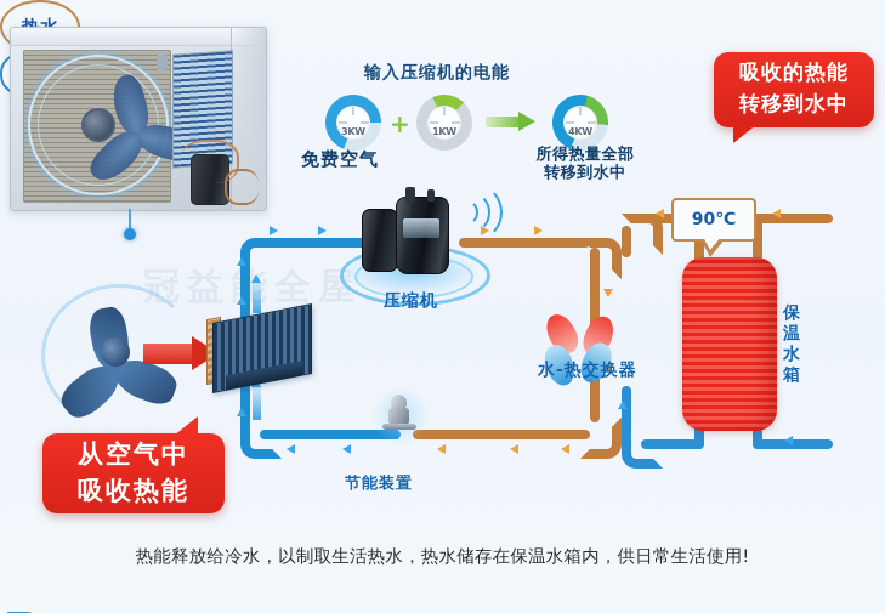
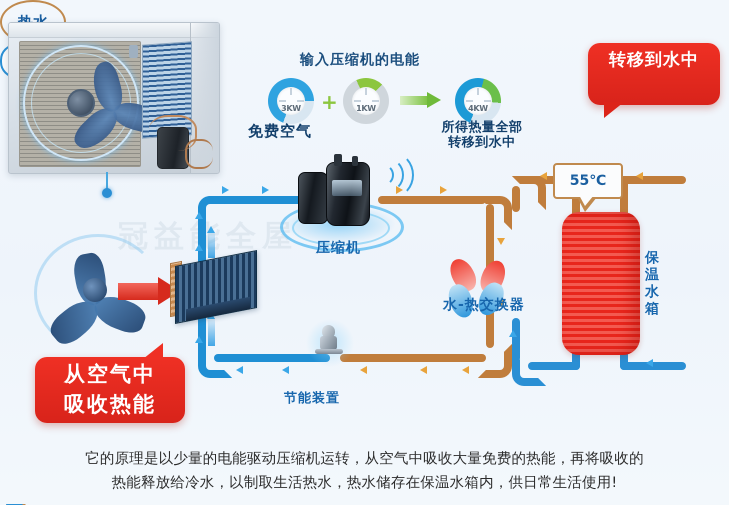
  冠益全屋
  输入压缩机的电能
  3KW
  +
  1KW
  4KW
  免费空气
  所得热量全部
  转移到水中
- 吸收的热能
  转移到水中
  从空气中
  吸收热能
  压缩机
  水-热交换器
  节能装置
  保温水箱
- 90℃
+ 55℃
+ 它的原理是以少量的电能驱动压缩机运转，从空气中吸收大量免费的热能，再将吸收的
  热能释放给冷水，以制取生活热水，热水储存在保温水箱内，供日常生活使用!
